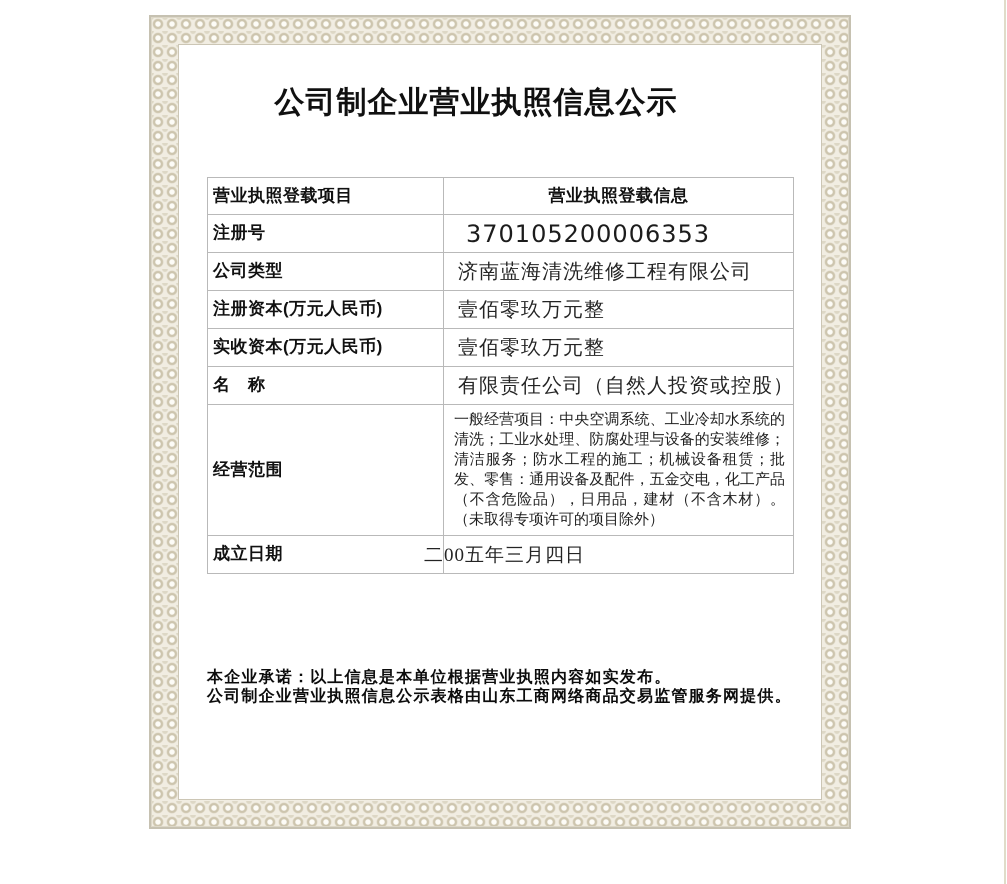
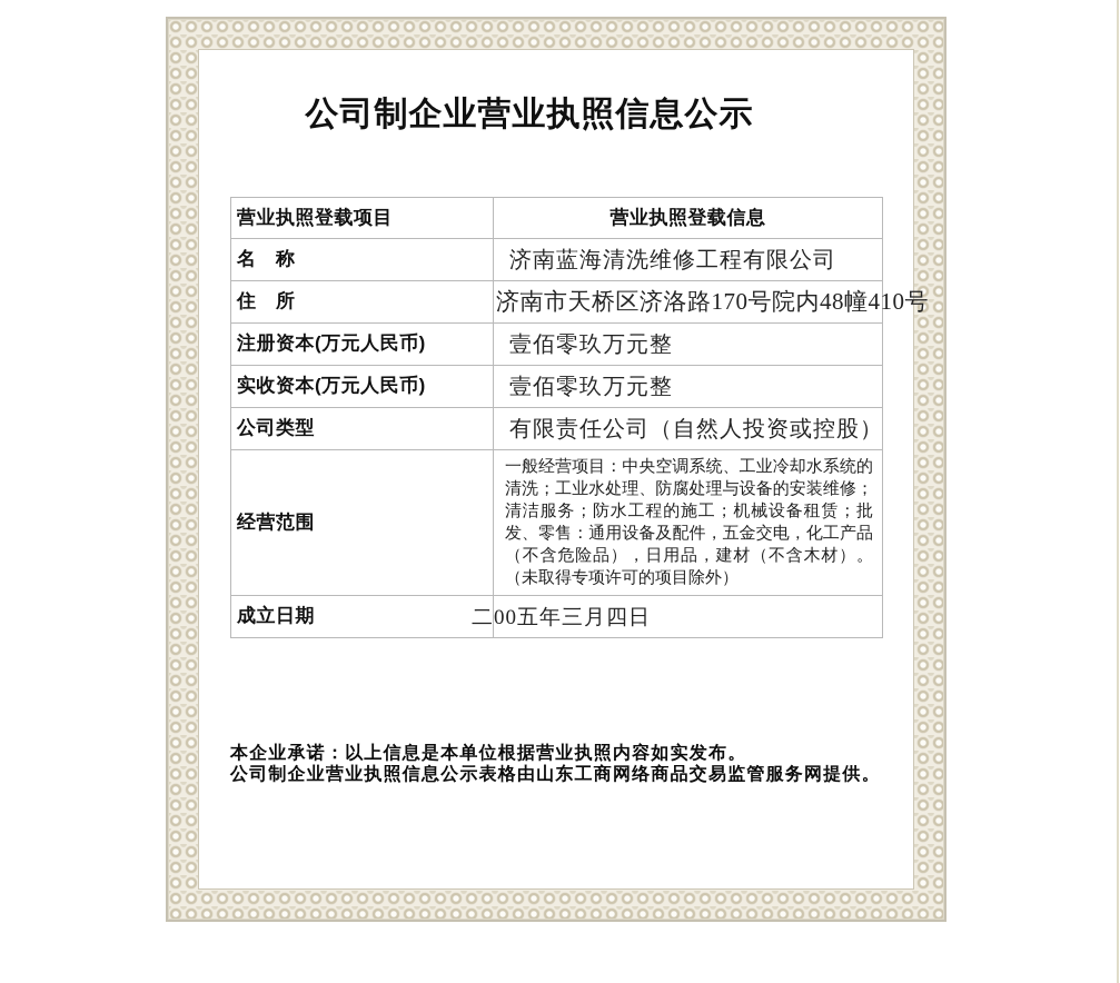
  公司制企业营业执照信息公示
  营业执照登载项目	营业执照登载信息
- 注册号	370105200006353
- 公司类型	济南蓝海清洗维修工程有限公司
+ 名 称	济南蓝海清洗维修工程有限公司
+ 住 所	济南市天桥区济洛路170号院内48幢410号
  注册资本(万元人民币)	壹佰零玖万元整
  实收资本(万元人民币)	壹佰零玖万元整
- 名 称	有限责任公司（自然人投资或控股）
+ 公司类型	有限责任公司（自然人投资或控股）
  经营范围	一般经营项目：中央空调系统、工业冷却水系统的清洗；工业水处理、防腐处理与设备的安装维修；清洁服务；防水工程的施工；机械设备租赁；批发、零售：通用设备及配件，五金交电，化工产品（不含危险品），日用品，建材（不含木材）。（未取得专项许可的项目除外）
  成立日期	二00五年三月四日
  本企业承诺：以上信息是本单位根据营业执照内容如实发布。
  公司制企业营业执照信息公示表格由山东工商网络商品交易监管服务网提供。
